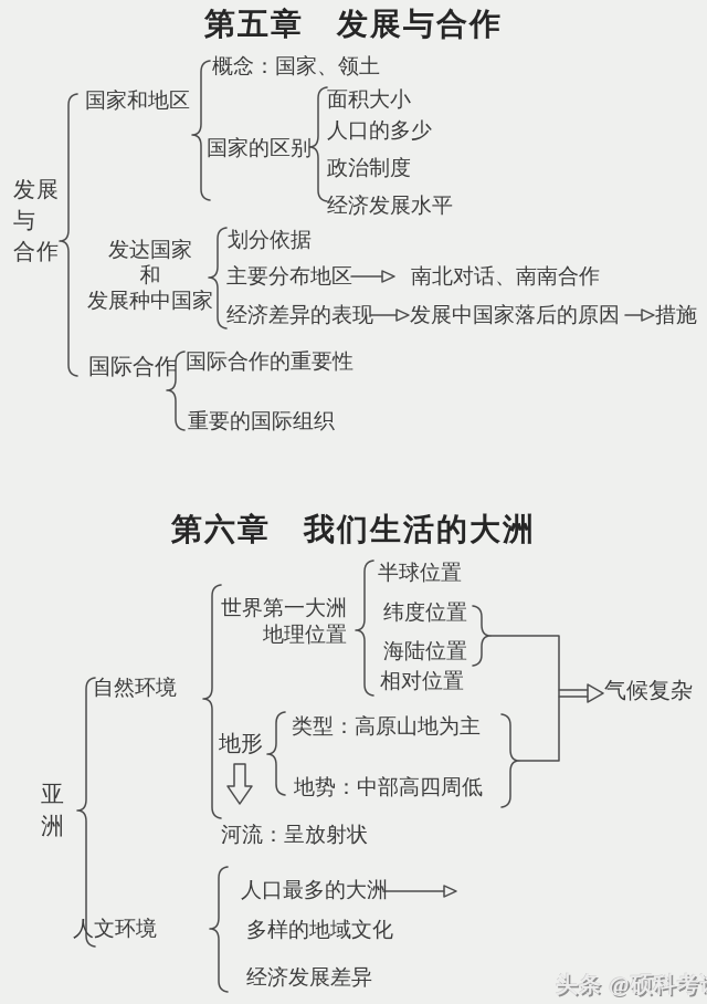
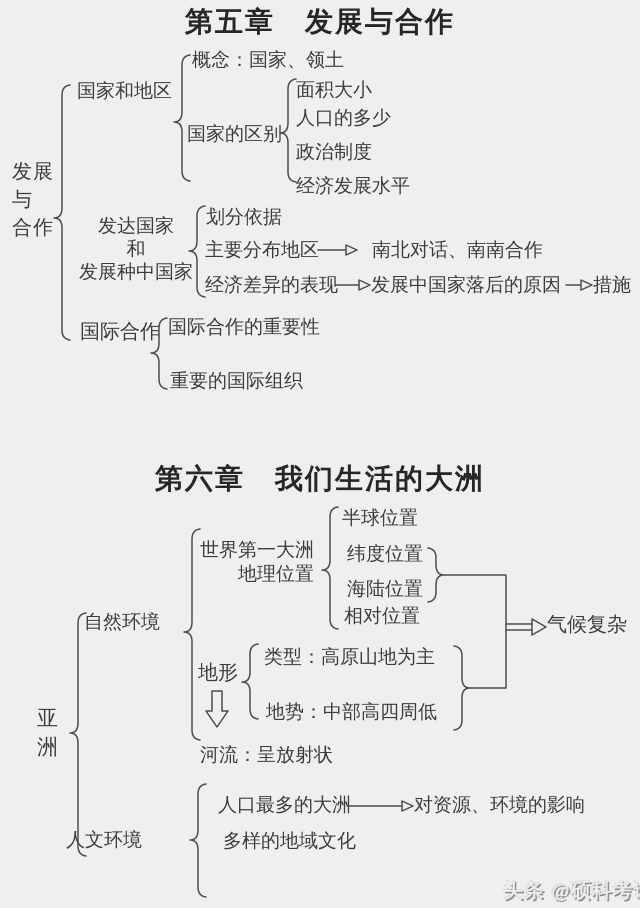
  第五章 发展与合作
  发展
  与
  合作
  国家和地区
  概念：国家、领土
  国家的区别
  面积大小
  人口的多少
  政治制度
  经济发展水平
  发达国家
  和
  发展种中国家
  划分依据
  主要分布地区
  南北对话、南南合作
  经济差异的表现
  发展中国家落后的原因
  措施
  国际合作
  国际合作的重要性
  重要的国际组织
  第六章 我们生活的大洲
  亚
  洲
  自然环境
  世界第一大洲
  地理位置
  半球位置
  纬度位置
  海陆位置
  相对位置
  地形
  类型：高原山地为主
  地势：中部高四周低
  气候复杂
  河流：呈放射状
  人文环境
  人口最多的大洲
+ 对资源、环境的影响
  多样的地域文化
- 经济发展差异
  头条 @硕科考
